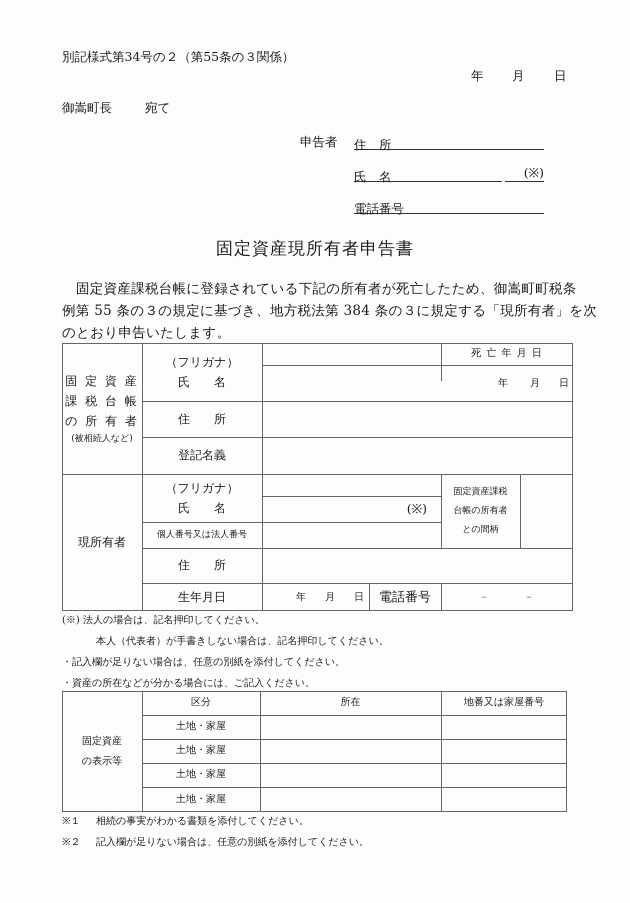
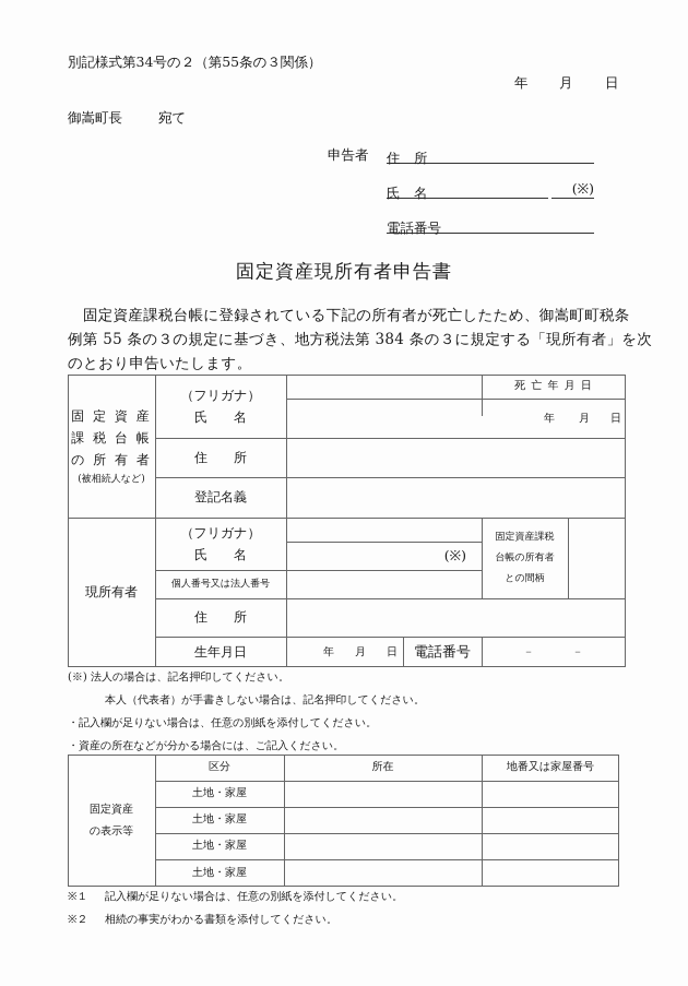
  別記様式第34号の２（第55条の３関係）
  年
  月
  日
  御嵩町長
  宛て
  申告者
  住 所
  氏 名
  (※)
  電話番号
  固定資産現所有者申告書
  固定資産課税台帳に登録されている下記の所有者が死亡したため、御嵩町町税条
  例第 55 条の３の規定に基づき、地方税法第 384 条の３に規定する「現所有者」を次
  のとおり申告いたします。
  固 定 資 産
  課 税 台 帳
  の 所 有 者
  (被相続人など)
  （フリガナ）
  氏 名
  死 亡 年 月 日
  年
  月
  日
  住 所
  登記名義
  現所有者
  （フリガナ）
  氏 名
  (※)
  個人番号又は法人番号
  固定資産課税
  台帳の所有者
  との間柄
  住 所
  生年月日
  年
  月
  日
  電話番号
  －
  －
  (※) 法人の場合は、記名押印してください。
  本人（代表者）が手書きしない場合は、記名押印してください。
  ・記入欄が足りない場合は、任意の別紙を添付してください。
  ・資産の所在などが分かる場合には、ご記入ください。
  固定資産
  の表示等
  区分
  所在
  地番又は家屋番号
  土地・家屋
  土地・家屋
  土地・家屋
  土地・家屋
  ※１
- 相続の事実がわかる書類を添付してください。
+ 記入欄が足りない場合は、任意の別紙を添付してください。
  ※２
- 記入欄が足りない場合は、任意の別紙を添付してください。
+ 相続の事実がわかる書類を添付してください。
